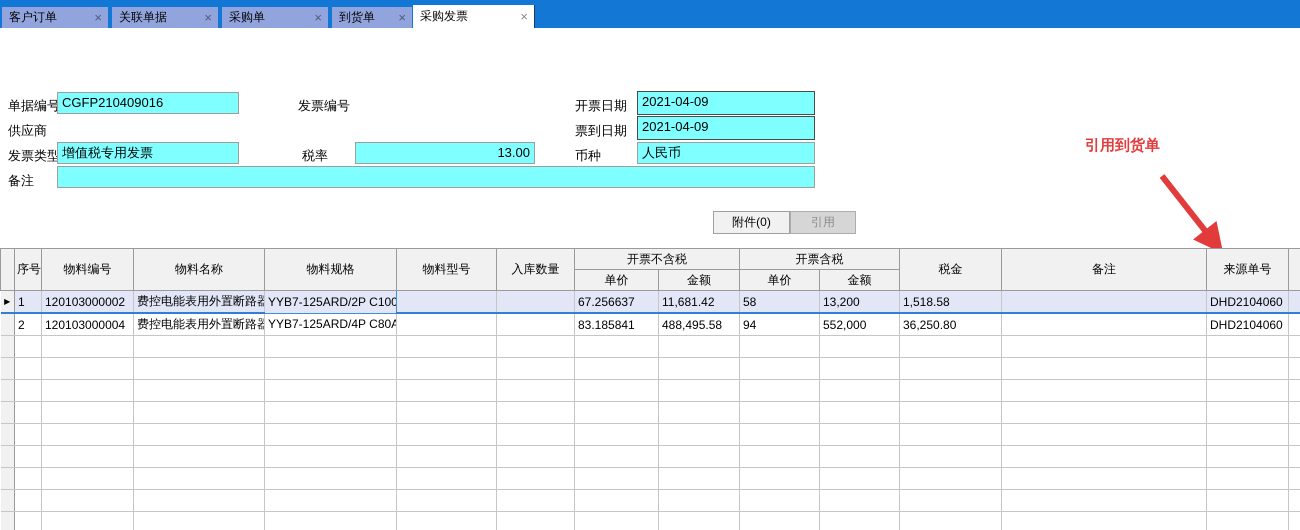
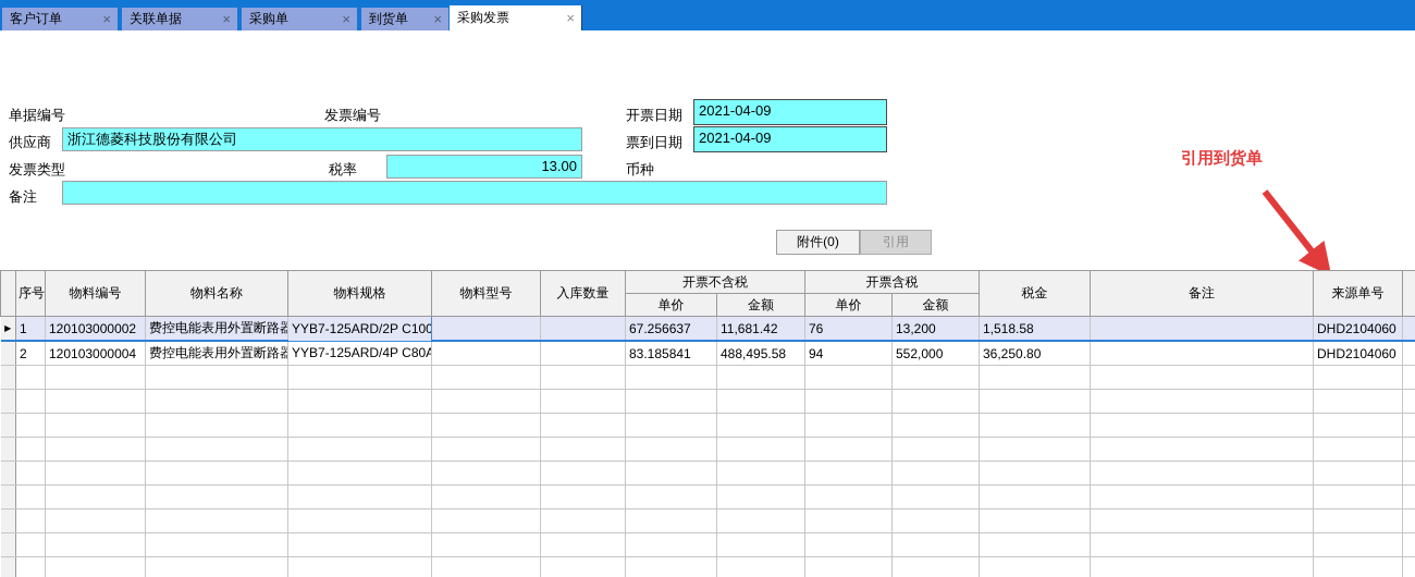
  客户订单
  ×
  关联单据
  ×
  采购单
  ×
  到货单
  ×
  采购发票
  ×
  单据编号
  发票编号
  开票日期
  供应商
  票到日期
  发票类型
  税率
  币种
  备注
- CGFP210409016
  2021-04-09
+ 浙江德菱科技股份有限公司
  2021-04-09
- 增值税专用发票
  13.00
- 人民币
  附件(0)
  引用
  引用到货单
  	序号	物料编号	物料名称	物料规格	物料型号	入库数量	开票不含税	开票含税	税金	备注	来源单号
  单价	金额	单价	金额
- ▶	1	120103000002	费控电能表用外置断路器	YYB7-125ARD/2P C100			67.256637	11,681.42	58	13,200	1,518.58		DHD2104060
+ ▶	1	120103000002	费控电能表用外置断路器	YYB7-125ARD/2P C100			67.256637	11,681.42	76	13,200	1,518.58		DHD2104060
  	2	120103000004	费控电能表用外置断路器	YYB7-125ARD/4P C80A			83.185841	488,495.58	94	552,000	36,250.80		DHD2104060
